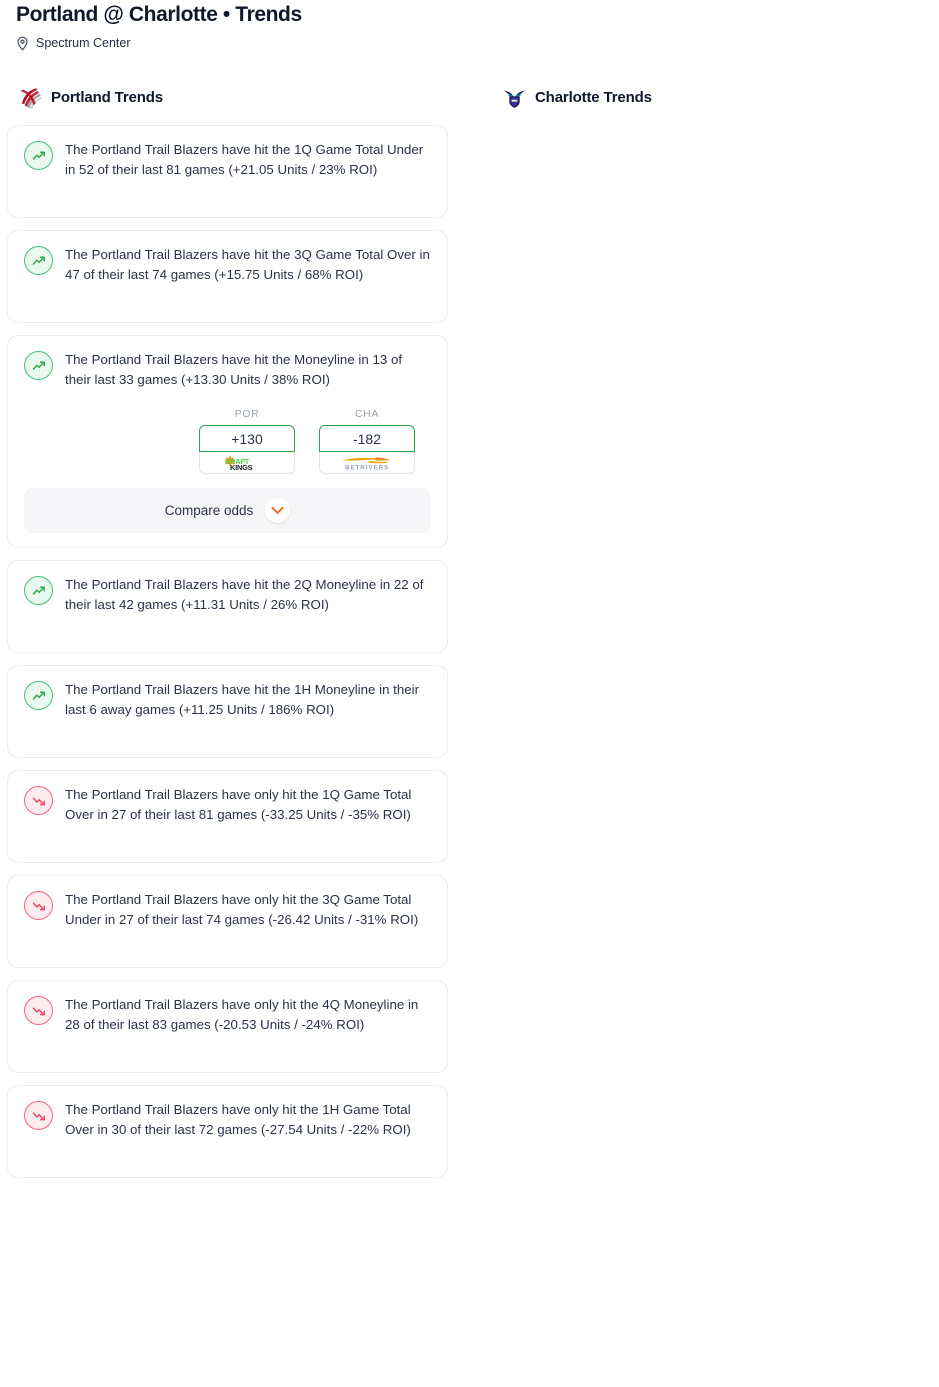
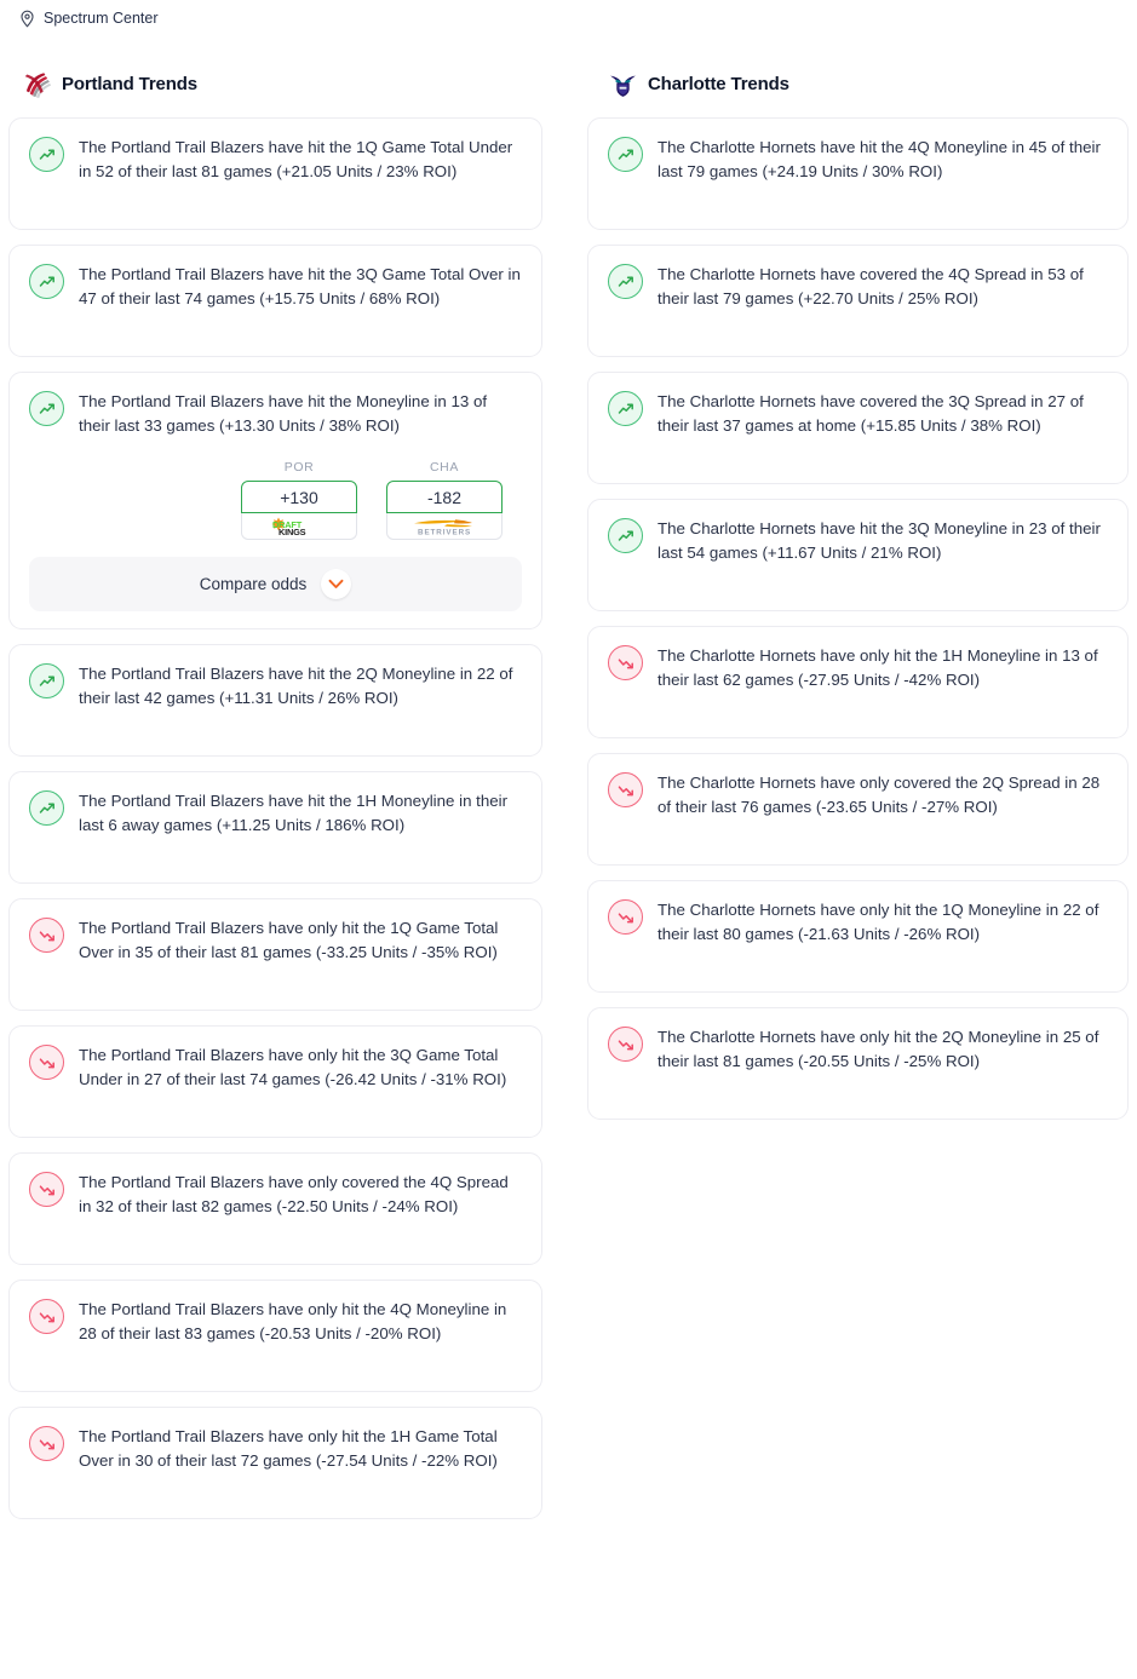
- Portland @ Charlotte • Trends
  Spectrum Center
  Portland Trends
  The Portland Trail Blazers have hit the 1Q Game Total Under in 52 of their last 81 games (+21.05 Units / 23% ROI)
  The Portland Trail Blazers have hit the 3Q Game Total Over in 47 of their last 74 games (+15.75 Units / 68% ROI)
  The Portland Trail Blazers have hit the Moneyline in 13 of their last 33 games (+13.30 Units / 38% ROI)
  POR
  +130
  DRAFT
  KINGS
  CHA
  -182
  Compare odds
  The Portland Trail Blazers have hit the 2Q Moneyline in 22 of their last 42 games (+11.31 Units / 26% ROI)
  The Portland Trail Blazers have hit the 1H Moneyline in their last 6 away games (+11.25 Units / 186% ROI)
- The Portland Trail Blazers have only hit the 1Q Game Total Over in 27 of their last 81 games (-33.25 Units / -35% ROI)
+ The Portland Trail Blazers have only hit the 1Q Game Total Over in 35 of their last 81 games (-33.25 Units / -35% ROI)
  The Portland Trail Blazers have only hit the 3Q Game Total Under in 27 of their last 74 games (-26.42 Units / -31% ROI)
+ The Portland Trail Blazers have only covered the 4Q Spread in 32 of their last 82 games (-22.50 Units / -24% ROI)
- The Portland Trail Blazers have only hit the 4Q Moneyline in 28 of their last 83 games (-20.53 Units / -24% ROI)
+ The Portland Trail Blazers have only hit the 4Q Moneyline in 28 of their last 83 games (-20.53 Units / -20% ROI)
  The Portland Trail Blazers have only hit the 1H Game Total Over in 30 of their last 72 games (-27.54 Units / -22% ROI)
  Charlotte Trends
+ The Charlotte Hornets have hit the 4Q Moneyline in 45 of their last 79 games (+24.19 Units / 30% ROI)
+ The Charlotte Hornets have covered the 4Q Spread in 53 of their last 79 games (+22.70 Units / 25% ROI)
+ The Charlotte Hornets have covered the 3Q Spread in 27 of their last 37 games at home (+15.85 Units / 38% ROI)
+ The Charlotte Hornets have hit the 3Q Moneyline in 23 of their last 54 games (+11.67 Units / 21% ROI)
+ The Charlotte Hornets have only hit the 1H Moneyline in 13 of their last 62 games (-27.95 Units / -42% ROI)
+ The Charlotte Hornets have only covered the 2Q Spread in 28 of their last 76 games (-23.65 Units / -27% ROI)
+ The Charlotte Hornets have only hit the 1Q Moneyline in 22 of their last 80 games (-21.63 Units / -26% ROI)
+ The Charlotte Hornets have only hit the 2Q Moneyline in 25 of their last 81 games (-20.55 Units / -25% ROI)
